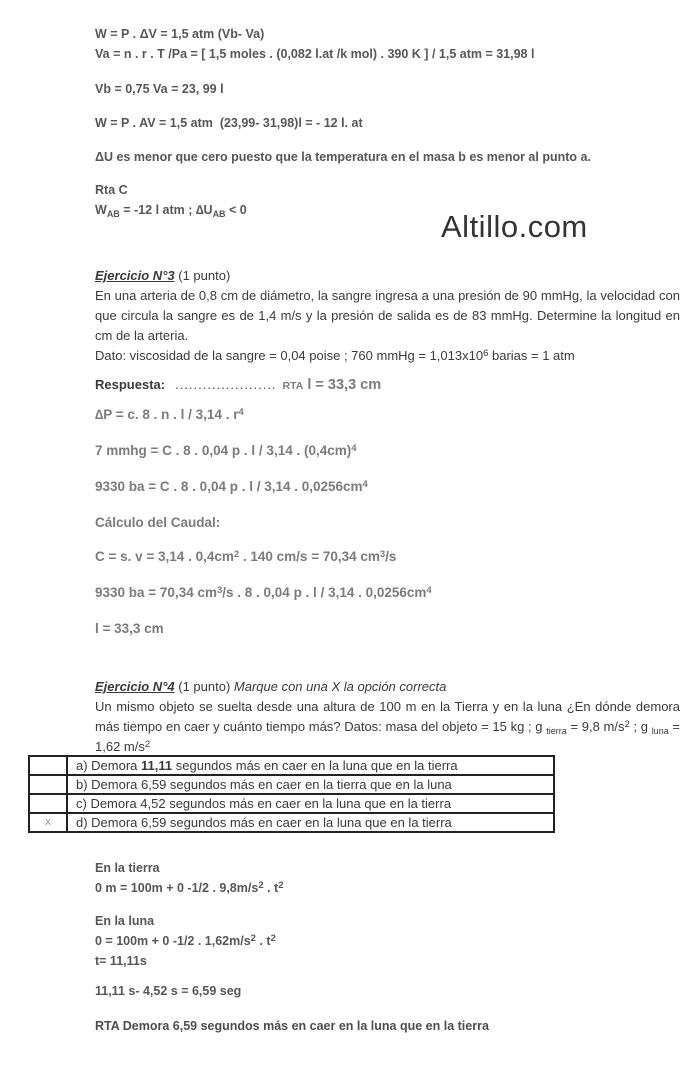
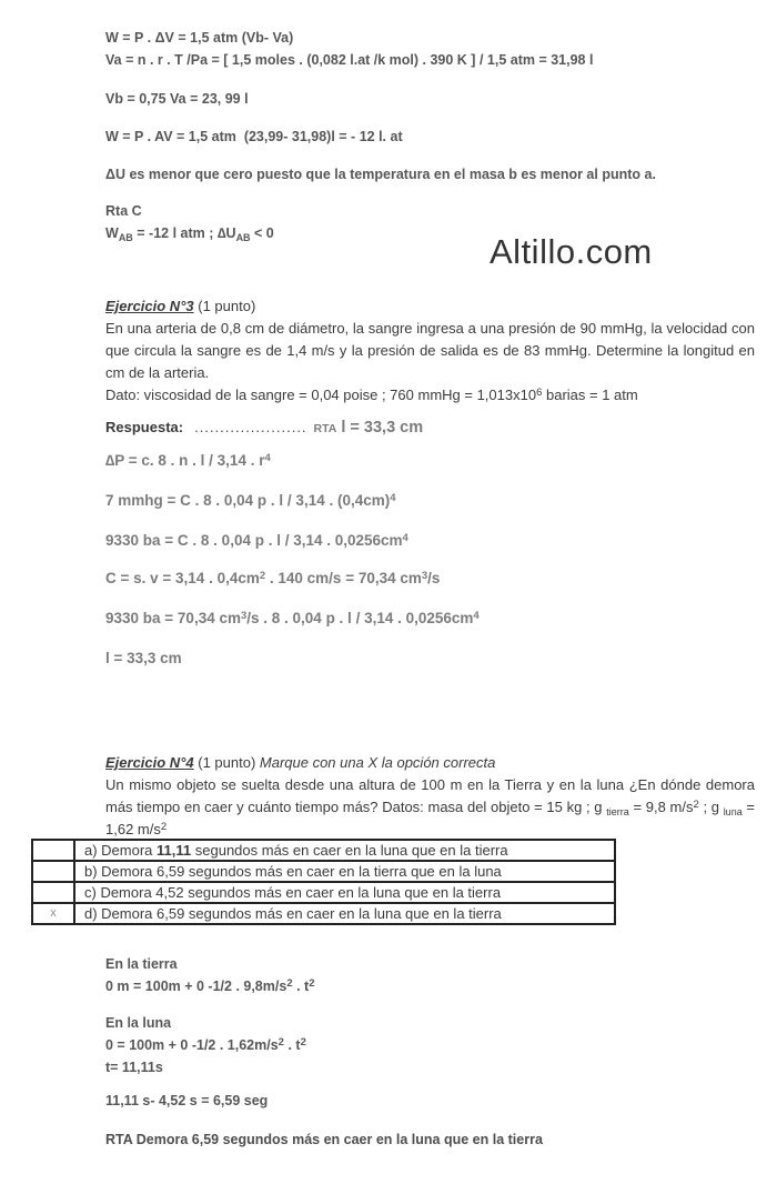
  W = P . ΔV = 1,5 atm (Vb- Va)
  Va = n . r . T /Pa = [ 1,5 moles . (0,082 l.at /k mol) . 390 K ] / 1,5 atm = 31,98 l
  Vb = 0,75 Va = 23, 99 l
  W = P . AV = 1,5 atm (23,99- 31,98)l = - 12 l. at
  ΔU es menor que cero puesto que la temperatura en el masa b es menor al punto a.
  Rta C
  WAB = -12 l atm ; ∆UAB < 0
  Altillo.com
  Ejercicio N°3 (1 punto)
  En una arteria de 0,8 cm de diámetro, la sangre ingresa a una presión de 90 mmHg, la velocidad con que circula la sangre es de 1,4 m/s y la presión de salida es de 83 mmHg. Determine la longitud en cm de la arteria.
  Dato: viscosidad de la sangre = 0,04 poise ; 760 mmHg = 1,013x106 barias = 1 atm
  Respuesta: ...................... RTA l = 33,3 cm
  ∆P = c. 8 . n . l / 3,14 . r4
  7 mmhg = C . 8 . 0,04 p . l / 3,14 . (0,4cm)4
  9330 ba = C . 8 . 0,04 p . l / 3,14 . 0,0256cm4
- Cálculo del Caudal:
  C = s. v = 3,14 . 0,4cm2 . 140 cm/s = 70,34 cm3/s
  9330 ba = 70,34 cm3/s . 8 . 0,04 p . l / 3,14 . 0,0256cm4
  l = 33,3 cm
  Ejercicio N°4 (1 punto) Marque con una X la opción correcta
  Un mismo objeto se suelta desde una altura de 100 m en la Tierra y en la luna ¿En dónde demora más tiempo en caer y cuánto tiempo más? Datos: masa del objeto = 15 kg ; g tierra = 9,8 m/s2 ; g luna = 1,62 m/s2
  	a) Demora 11,11 segundos más en caer en la luna que en la tierra
  	b) Demora 6,59 segundos más en caer en la tierra que en la luna
  	c) Demora 4,52 segundos más en caer en la luna que en la tierra
  x	d) Demora 6,59 segundos más en caer en la luna que en la tierra
  En la tierra
  0 m = 100m + 0 -1/2 . 9,8m/s2 . t2
  En la luna
  0 = 100m + 0 -1/2 . 1,62m/s2 . t2
  t= 11,11s
  11,11 s- 4,52 s = 6,59 seg
  RTA Demora 6,59 segundos más en caer en la luna que en la tierra
